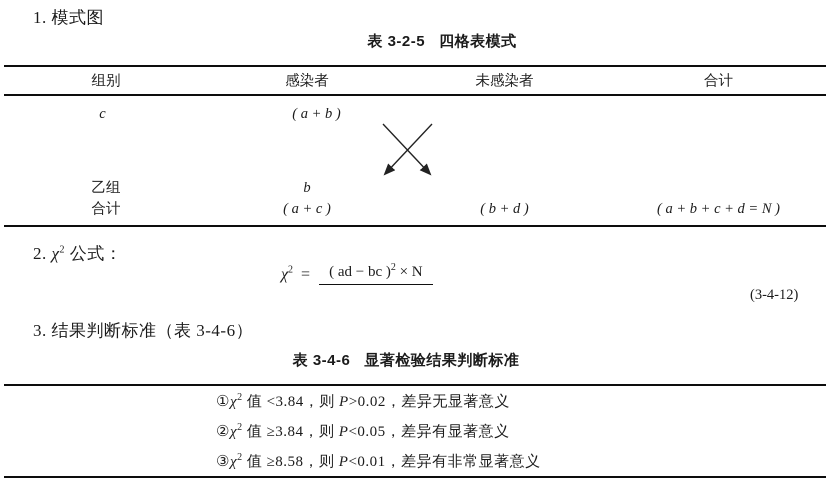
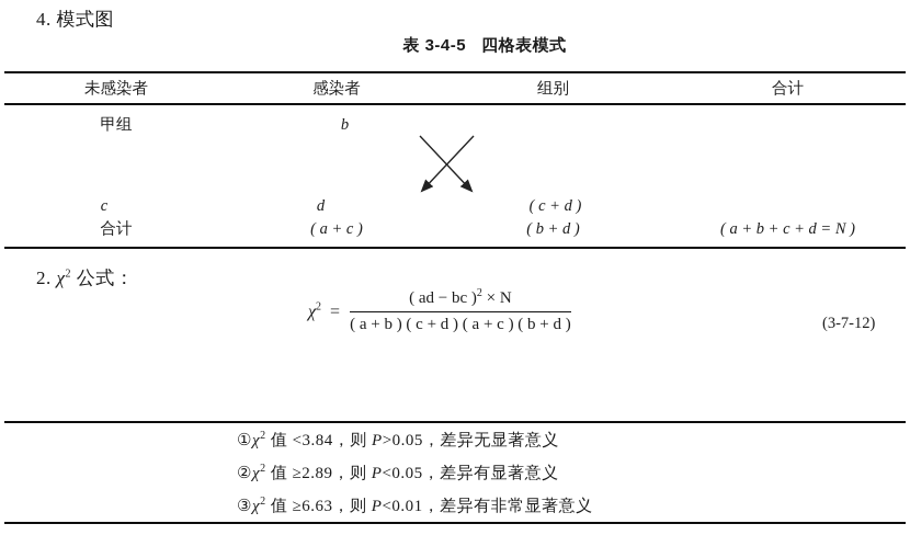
- 1. 模式图
+ 4. 模式图
- 表 3-2-5 四格表模式
+ 表 3-4-5 四格表模式
- 组别
+ 未感染者
  感染者
- 未感染者
+ 组别
  合计
+ 甲组
- c
+ b
- ( a + b )
- 乙组
- b
+ c
+ d
+ ( c + d )
  合计
  ( a + c )
  ( b + d )
  ( a + b + c + d = N )
  2. χ2 公式：
  χ2 =
  ( ad − bc )2 × N
+ ( a + b ) ( c + d ) ( a + c ) ( b + d )
- (3-4-12)
+ (3-7-12)
- 3. 结果判断标准（表 3-4-6）
- 表 3-4-6 显著检验结果判断标准
- ①χ2 值 <3.84，则 P>0.02，差异无显著意义
+ ①χ2 值 <3.84，则 P>0.05，差异无显著意义
- ②χ2 值 ≥3.84，则 P<0.05，差异有显著意义
+ ②χ2 值 ≥2.89，则 P<0.05，差异有显著意义
- ③χ2 值 ≥8.58，则 P<0.01，差异有非常显著意义
+ ③χ2 值 ≥6.63，则 P<0.01，差异有非常显著意义
